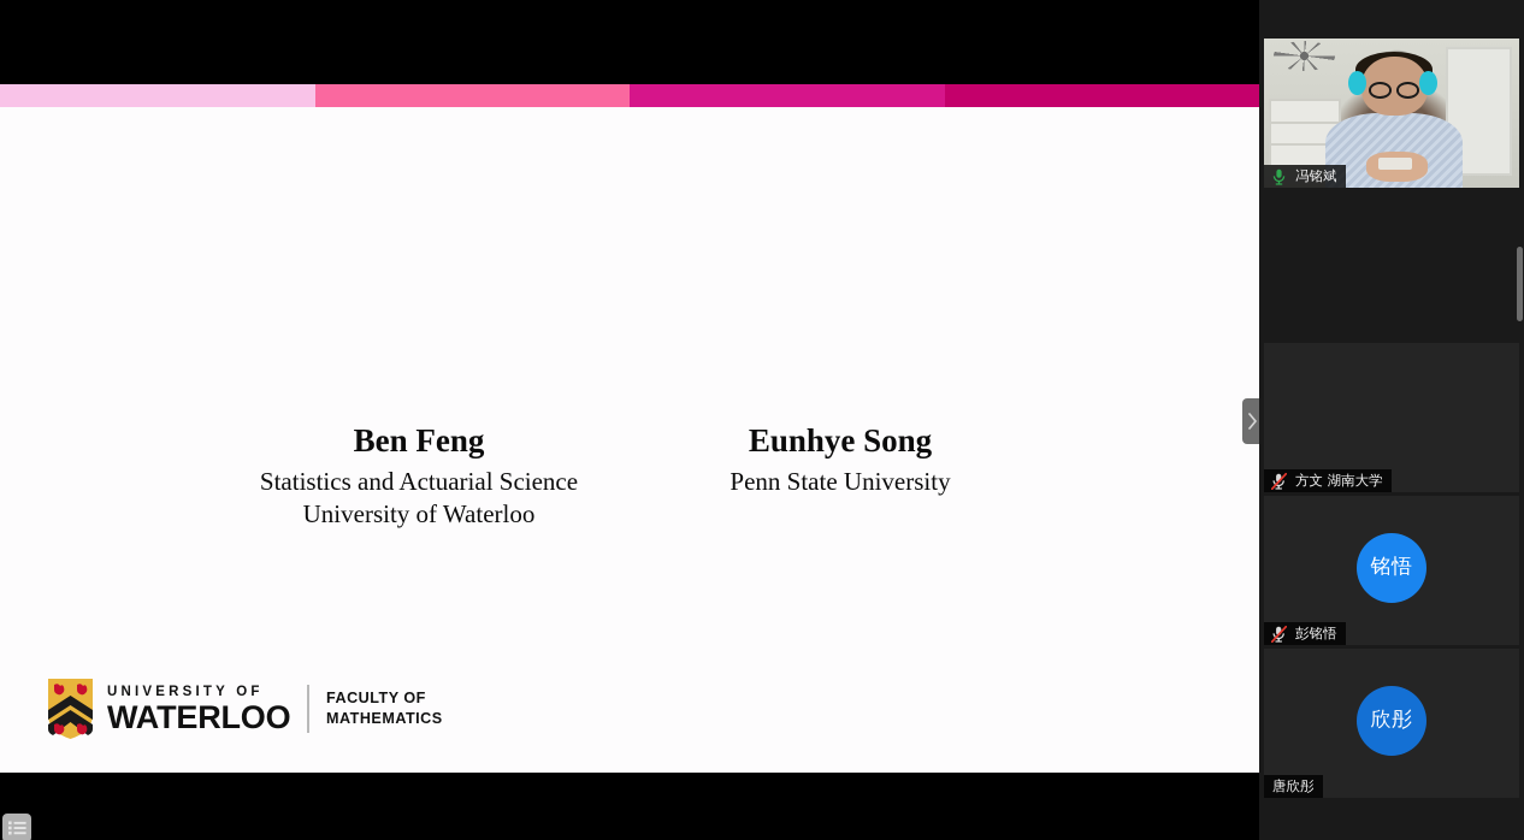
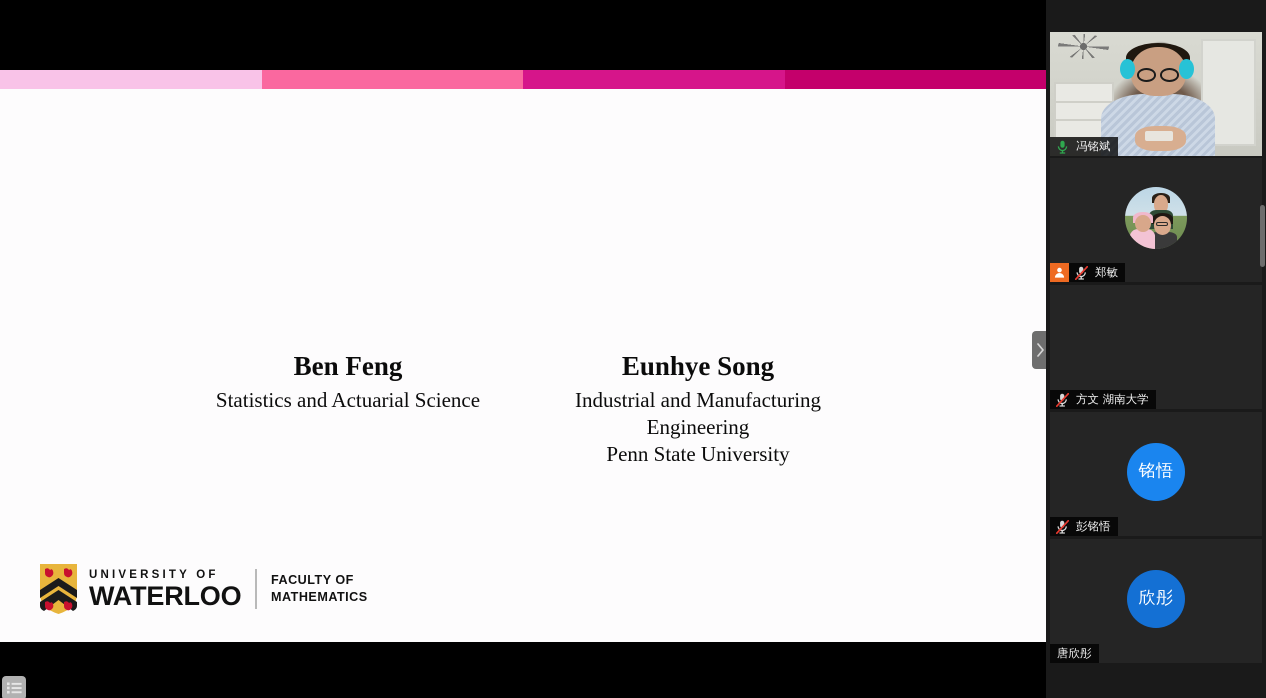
  Ben Feng
  Statistics and Actuarial Science
- University of Waterloo
  Eunhye Song
+ Industrial and Manufacturing Engineering
  Penn State University
  UNIVERSITY OF
  WATERLOO
  FACULTY OF
  MATHEMATICS
  冯铭斌
+ 郑敏
  方文 湖南大学
  铭悟
  彭铭悟
  欣彤
  唐欣彤
